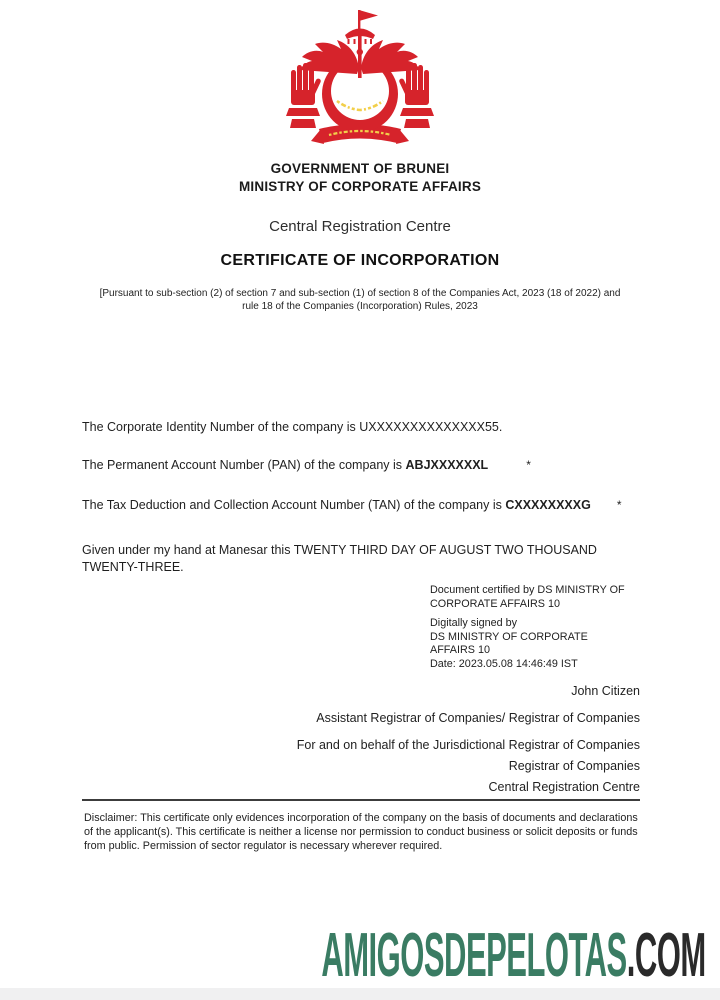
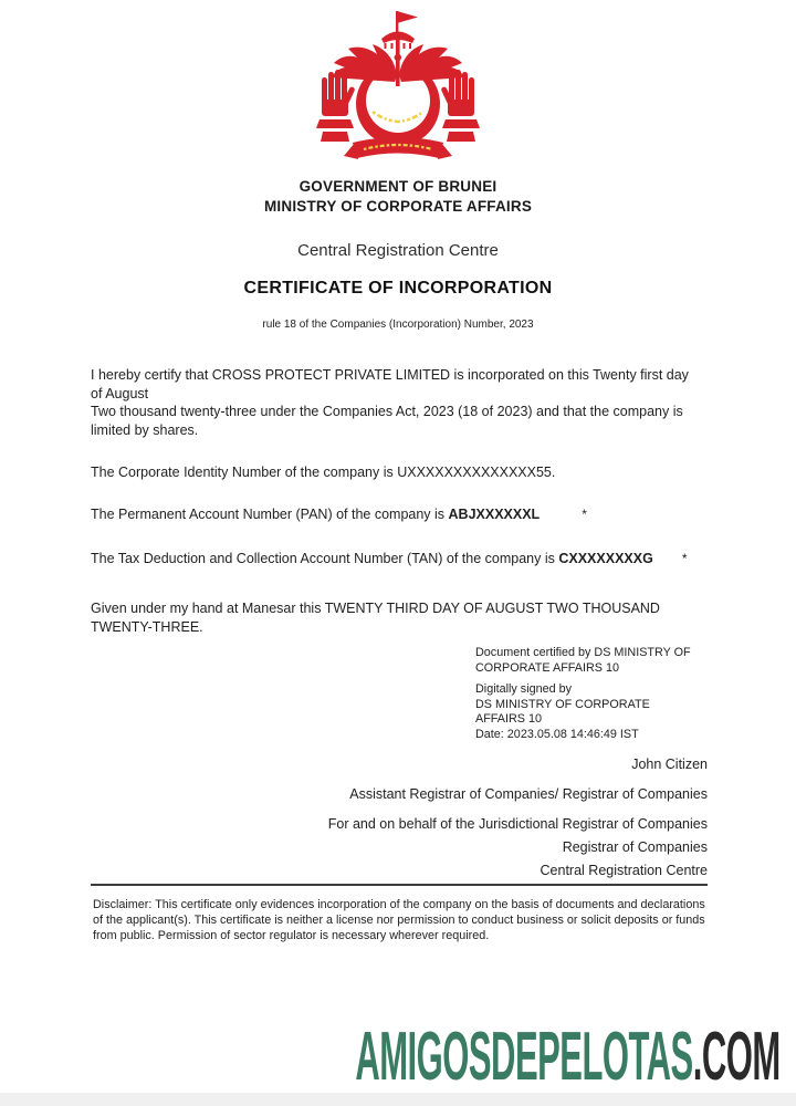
  GOVERNMENT OF BRUNEI
  MINISTRY OF CORPORATE AFFAIRS
  Central Registration Centre
  CERTIFICATE OF INCORPORATION
- [Pursuant to sub-section (2) of section 7 and sub-section (1) of section 8 of the Companies Act, 2023 (18 of 2022) and
- rule 18 of the Companies (Incorporation) Rules, 2023
+ rule 18 of the Companies (Incorporation) Number, 2023
+ I hereby certify that CROSS PROTECT PRIVATE LIMITED is incorporated on this Twenty first day
+ of August
+ Two thousand twenty-three under the Companies Act, 2023 (18 of 2023) and that the company is
+ limited by shares.
  The Corporate Identity Number of the company is UXXXXXXXXXXXXXX55.
  The Permanent Account Number (PAN) of the company is ABJXXXXXXL *
  The Tax Deduction and Collection Account Number (TAN) of the company is CXXXXXXXXG *
  Given under my hand at Manesar this TWENTY THIRD DAY OF AUGUST TWO THOUSAND
  TWENTY-THREE.
  Document certified by DS MINISTRY OF
  CORPORATE AFFAIRS 10
  Digitally signed by
  DS MINISTRY OF CORPORATE
  AFFAIRS 10
  Date: 2023.05.08 14:46:49 IST
  John Citizen
  Assistant Registrar of Companies/ Registrar of Companies
  For and on behalf of the Jurisdictional Registrar of Companies
  Registrar of Companies
  Central Registration Centre
  Disclaimer: This certificate only evidences incorporation of the company on the basis of documents and declarations
  of the applicant(s). This certificate is neither a license nor permission to conduct business or solicit deposits or funds
  from public. Permission of sector regulator is necessary wherever required.
  AMIGOSDEPELOTAS.COM
